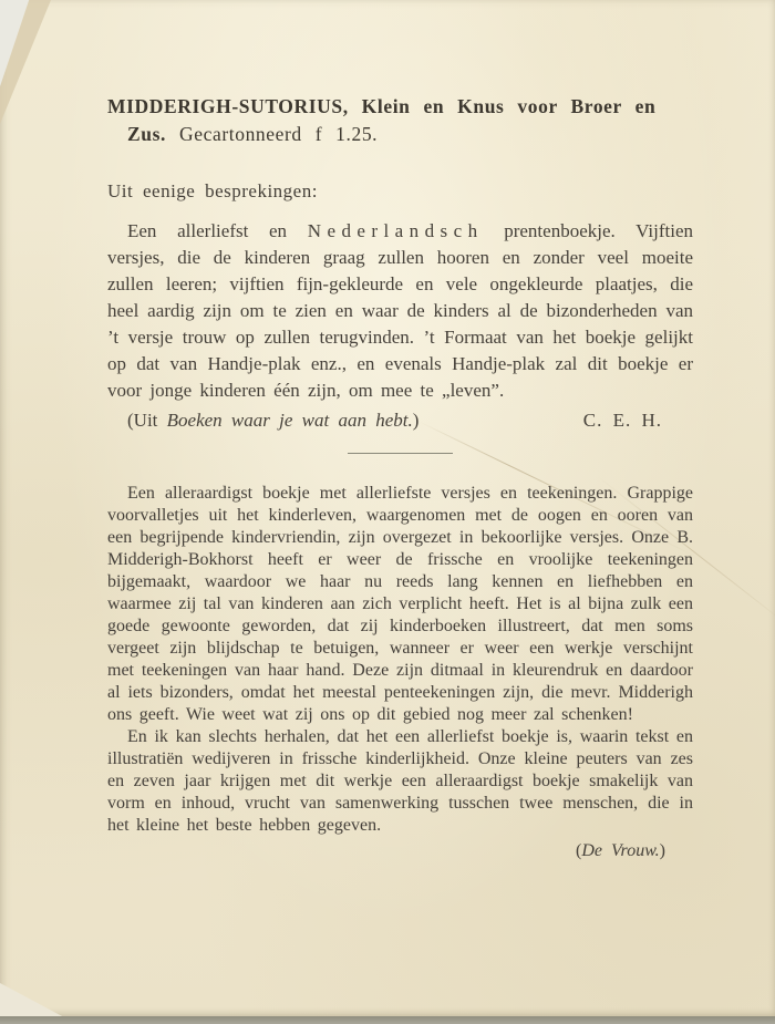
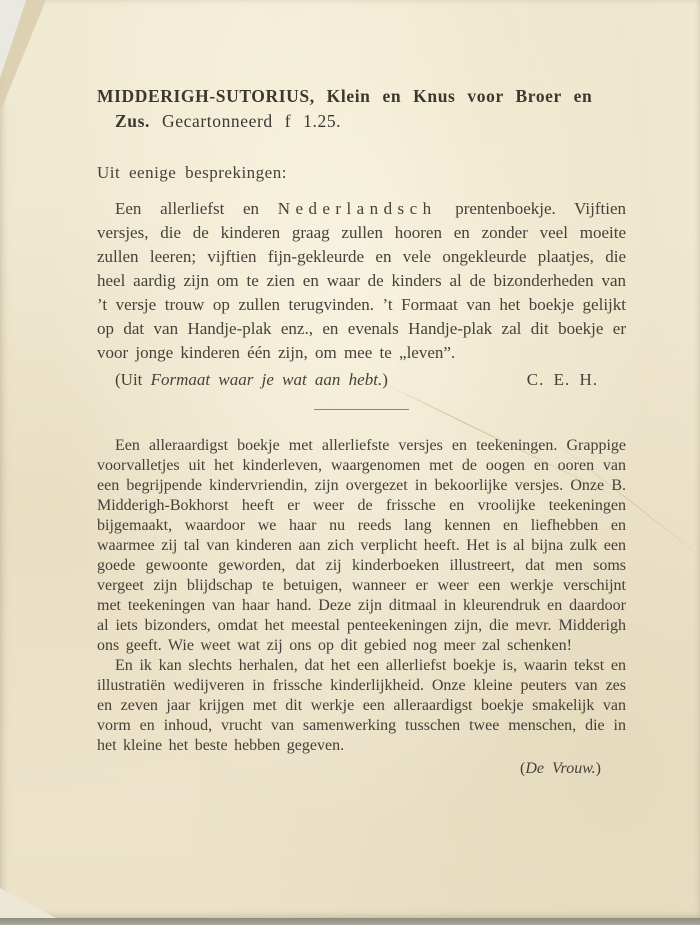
  MIDDERIGH-SUTORIUS, Klein en Knus voor Broer en Zus. Gecartonneerd f 1.25.
  Uit eenige besprekingen:
  Een allerliefst en Nederlandsch prentenboekje. Vijftien versjes, die de kinderen graag zullen hooren en zonder veel moeite zullen leeren; vijftien fijn-gekleurde en vele ongekleurde plaatjes, die heel aardig zijn om te zien en waar de kinders al de bizonderheden van ’t versje trouw op zullen terugvinden. ’t Formaat van het boekje gelijkt op dat van Handje-plak enz., en evenals Handje-plak zal dit boekje er voor jonge kinderen één zijn, om mee te „leven”.
- (Uit Boeken waar je wat aan hebt.)
+ (Uit Formaat waar je wat aan hebt.)
  C. E. H.
  Een alleraardigst boekje met allerliefste versjes en teekeningen. Grappige voorvalletjes uit het kinderleven, waargenomen met de oogen en ooren van een begrijpende kindervriendin, zijn overgezet in bekoorlijke versjes. Onze B. Midderigh-Bokhorst heeft er weer de frissche en vroolijke teekeningen bijgemaakt, waardoor we haar nu reeds lang kennen en liefhebben en waarmee zij tal van kinderen aan zich verplicht heeft. Het is al bijna zulk een goede gewoonte geworden, dat zij kinderboeken illustreert, dat men soms vergeet zijn blijdschap te betuigen, wanneer er weer een werkje verschijnt met teekeningen van haar hand. Deze zijn ditmaal in kleurendruk en daardoor al iets bizonders, omdat het meestal penteekeningen zijn, die mevr. Midderigh ons geeft. Wie weet wat zij ons op dit gebied nog meer zal schenken!
  En ik kan slechts herhalen, dat het een allerliefst boekje is, waarin tekst en illustratiën wedijveren in frissche kinderlijkheid. Onze kleine peuters van zes en zeven jaar krijgen met dit werkje een alleraardigst boekje smakelijk van vorm en inhoud, vrucht van samenwerking tusschen twee menschen, die in het kleine het beste hebben gegeven.
  (De Vrouw.)
